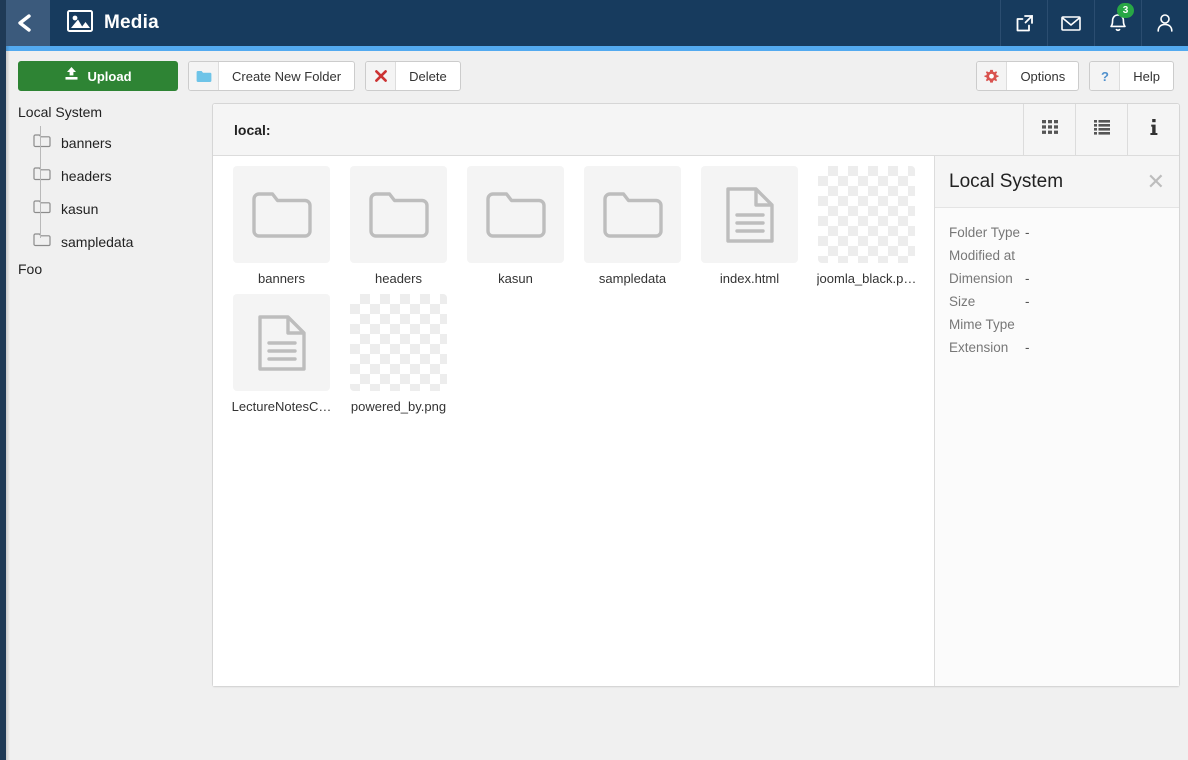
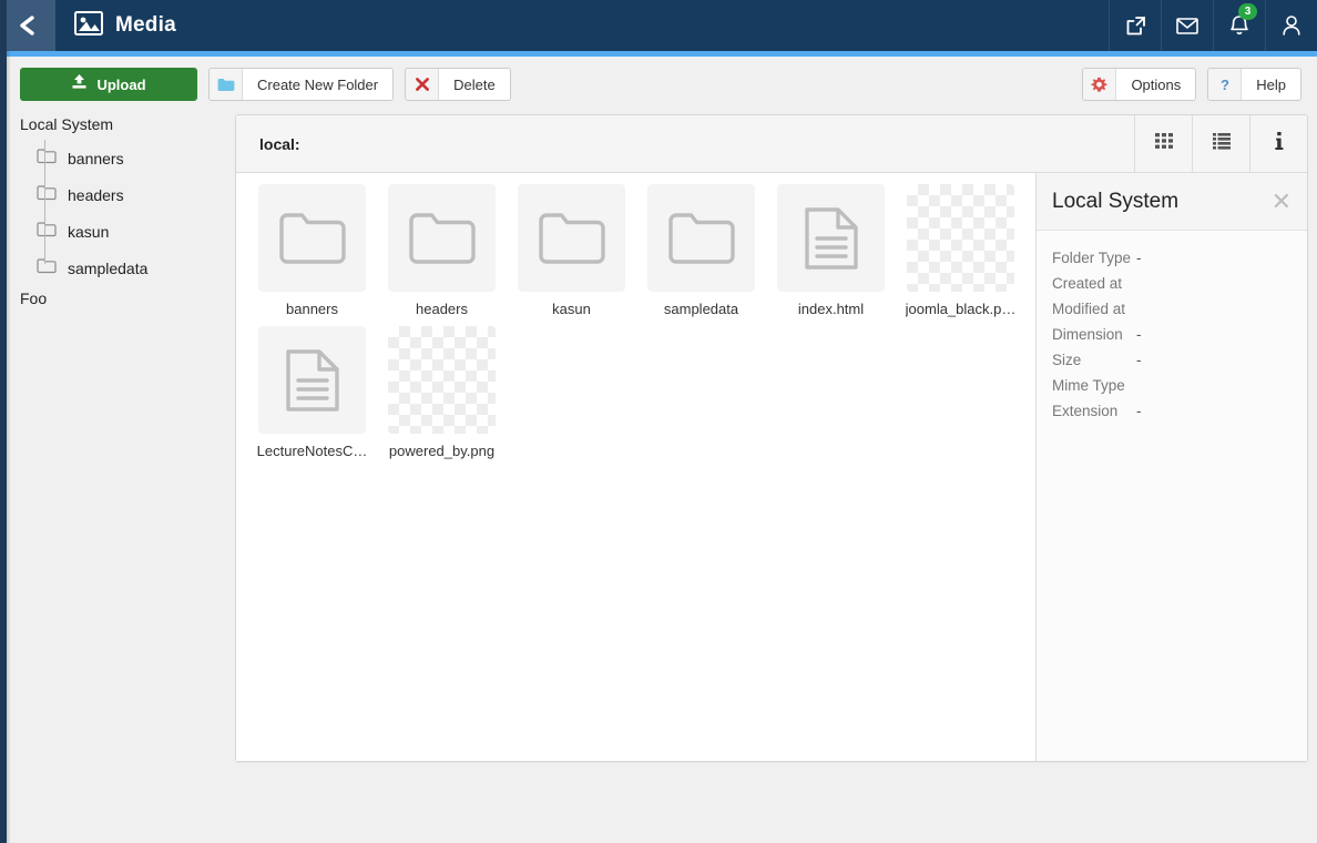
  Media
  3
  Upload
  Create New Folder
  Delete
  Options
  ?
  Help
  Local System
  banners
  headers
  kasun
  sampledata
  Foo
  local:
  banners
  headers
  kasun
  sampledata
  index.html
  joomla_black.p…
  LectureNotesC…
  powered_by.png
  Local System
  ✕
  Folder Type
  -
+ Created at
  Modified at
  Dimension
  -
  Size
  -
  Mime Type
  Extension
  -
